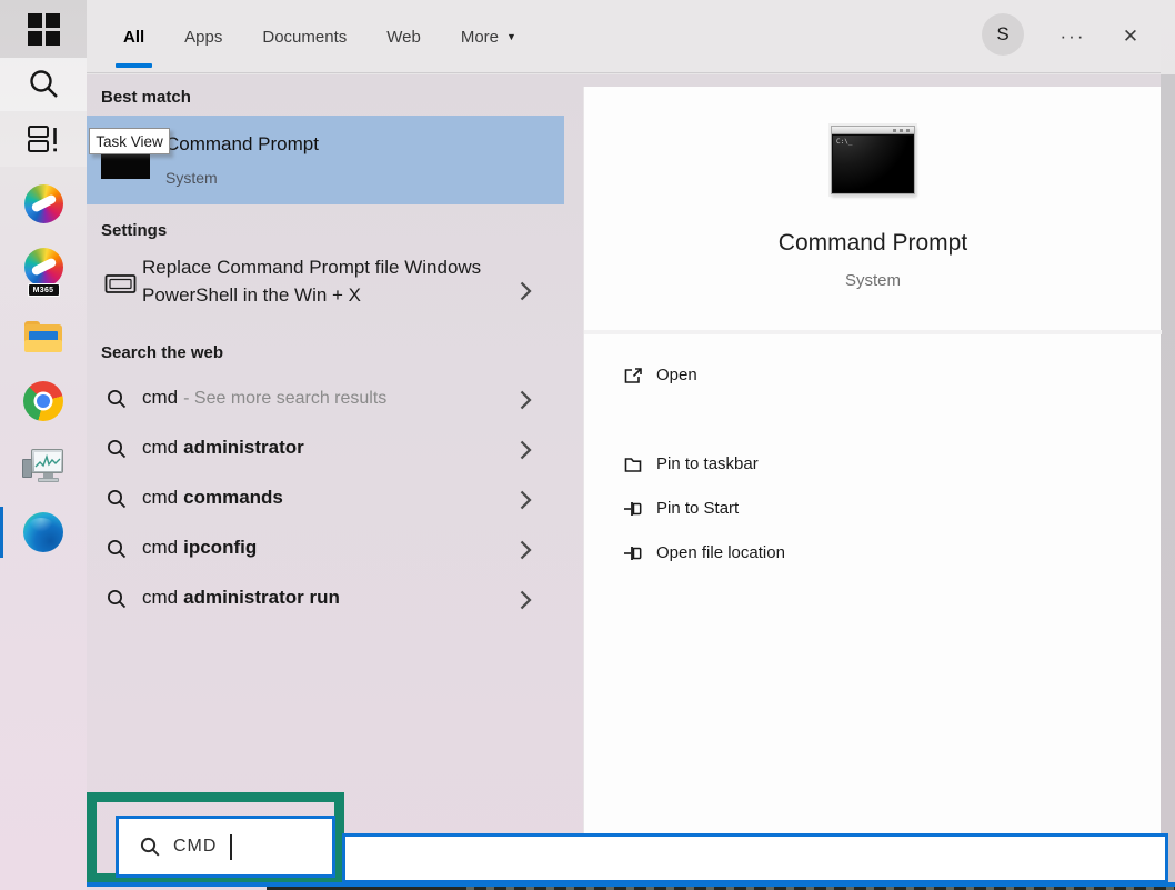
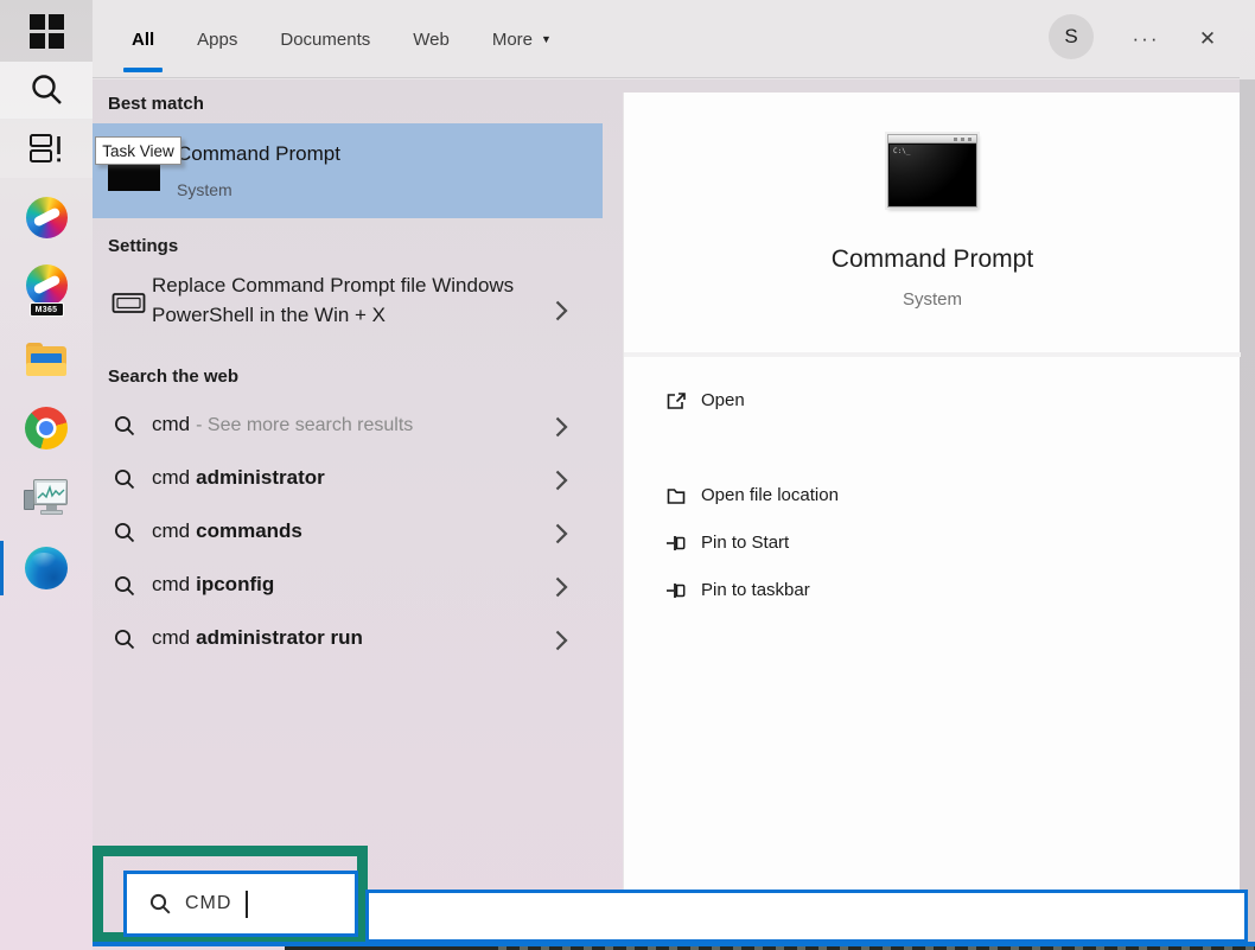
  All
  Apps
  Documents
  Web
  More
  ▼
  S
  ···
  ✕
  Best match
  Command Prompt
  System
  Settings
  Replace Command Prompt file Windows PowerShell in the Win + X
  Search the web
  cmd - See more search results
  cmd administrator
  cmd commands
  cmd ipconfig
  cmd administrator run
  Command Prompt
  System
  Open
- Pin to taskbar
+ Open file location
  Pin to Start
- Open file location
+ Pin to taskbar
  CMD
  Task View
